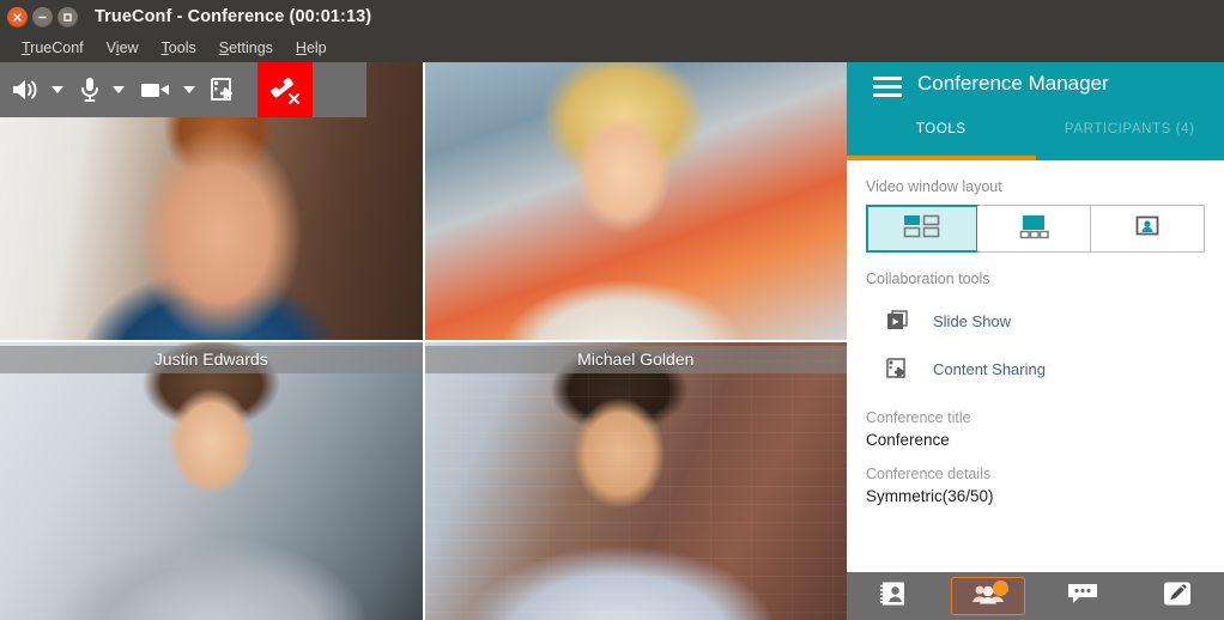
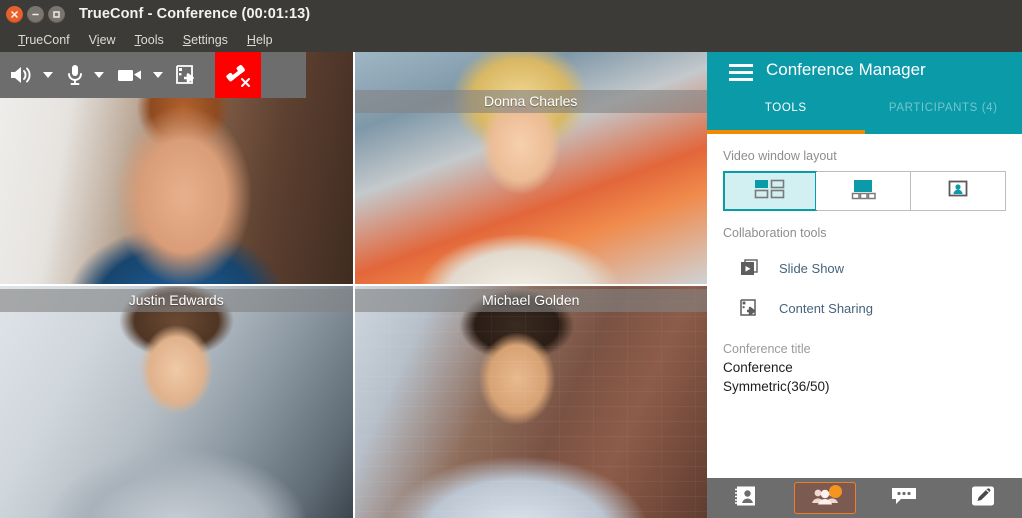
  TrueConf - Conference (00:01:13)
  TrueConf
  View
  Tools
  Settings
  Help
+ Donna Charles
  Justin Edwards
  Michael Golden
  Conference Manager
  TOOLS
  PARTICIPANTS (4)
  Video window layout
  Collaboration tools
  Slide Show
  Content Sharing
  Conference title
  Conference
- Conference details
  Symmetric(36/50)
